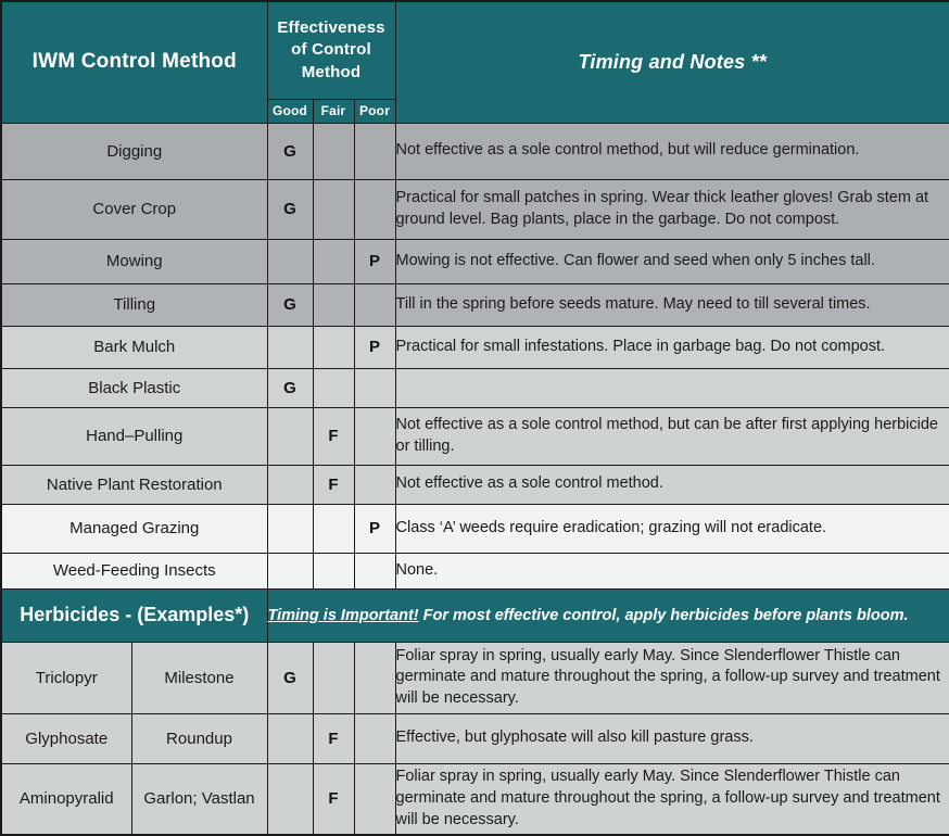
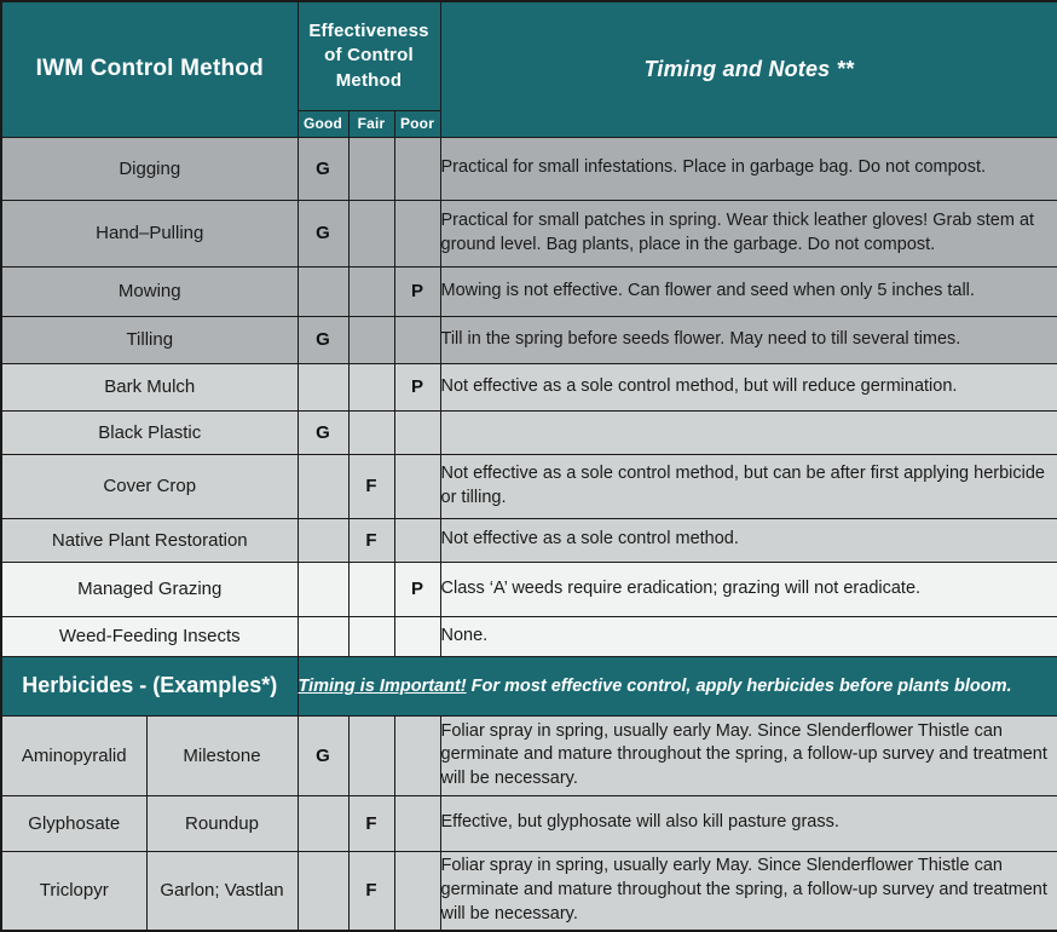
  IWM Control Method	Effectiveness of Control Method	Timing and Notes **
  Good	Fair	Poor
- Digging	G			Not effective as a sole control method, but will reduce germination.
+ Digging	G			Practical for small infestations. Place in garbage bag. Do not compost.
- Cover Crop	G			Practical for small patches in spring. Wear thick leather gloves! Grab stem at ground level. Bag plants, place in the garbage. Do not compost.
+ Hand–Pulling	G			Practical for small patches in spring. Wear thick leather gloves! Grab stem at ground level. Bag plants, place in the garbage. Do not compost.
  Mowing			P	Mowing is not effective. Can flower and seed when only 5 inches tall.
- Tilling	G			Till in the spring before seeds mature. May need to till several times.
+ Tilling	G			Till in the spring before seeds flower. May need to till several times.
- Bark Mulch			P	Practical for small infestations. Place in garbage bag. Do not compost.
+ Bark Mulch			P	Not effective as a sole control method, but will reduce germination.
  Black Plastic	G
- Hand–Pulling		F		Not effective as a sole control method, but can be after first applying herbicide or tilling.
+ Cover Crop		F		Not effective as a sole control method, but can be after first applying herbicide or tilling.
  Native Plant Restoration		F		Not effective as a sole control method.
  Managed Grazing			P	Class ‘A’ weeds require eradication; grazing will not eradicate.
  Weed-Feeding Insects				None.
  Herbicides - (Examples*)	Timing is Important! For most effective control, apply herbicides before plants bloom.
- Triclopyr	Milestone	G			Foliar spray in spring, usually early May. Since Slenderflower Thistle can germinate and mature throughout the spring, a follow-up survey and treatment will be necessary.
+ Aminopyralid	Milestone	G			Foliar spray in spring, usually early May. Since Slenderflower Thistle can germinate and mature throughout the spring, a follow-up survey and treatment will be necessary.
  Glyphosate	Roundup		F		Effective, but glyphosate will also kill pasture grass.
- Aminopyralid	Garlon; Vastlan		F		Foliar spray in spring, usually early May. Since Slenderflower Thistle can germinate and mature throughout the spring, a follow-up survey and treatment will be necessary.
+ Triclopyr	Garlon; Vastlan		F		Foliar spray in spring, usually early May. Since Slenderflower Thistle can germinate and mature throughout the spring, a follow-up survey and treatment will be necessary.
